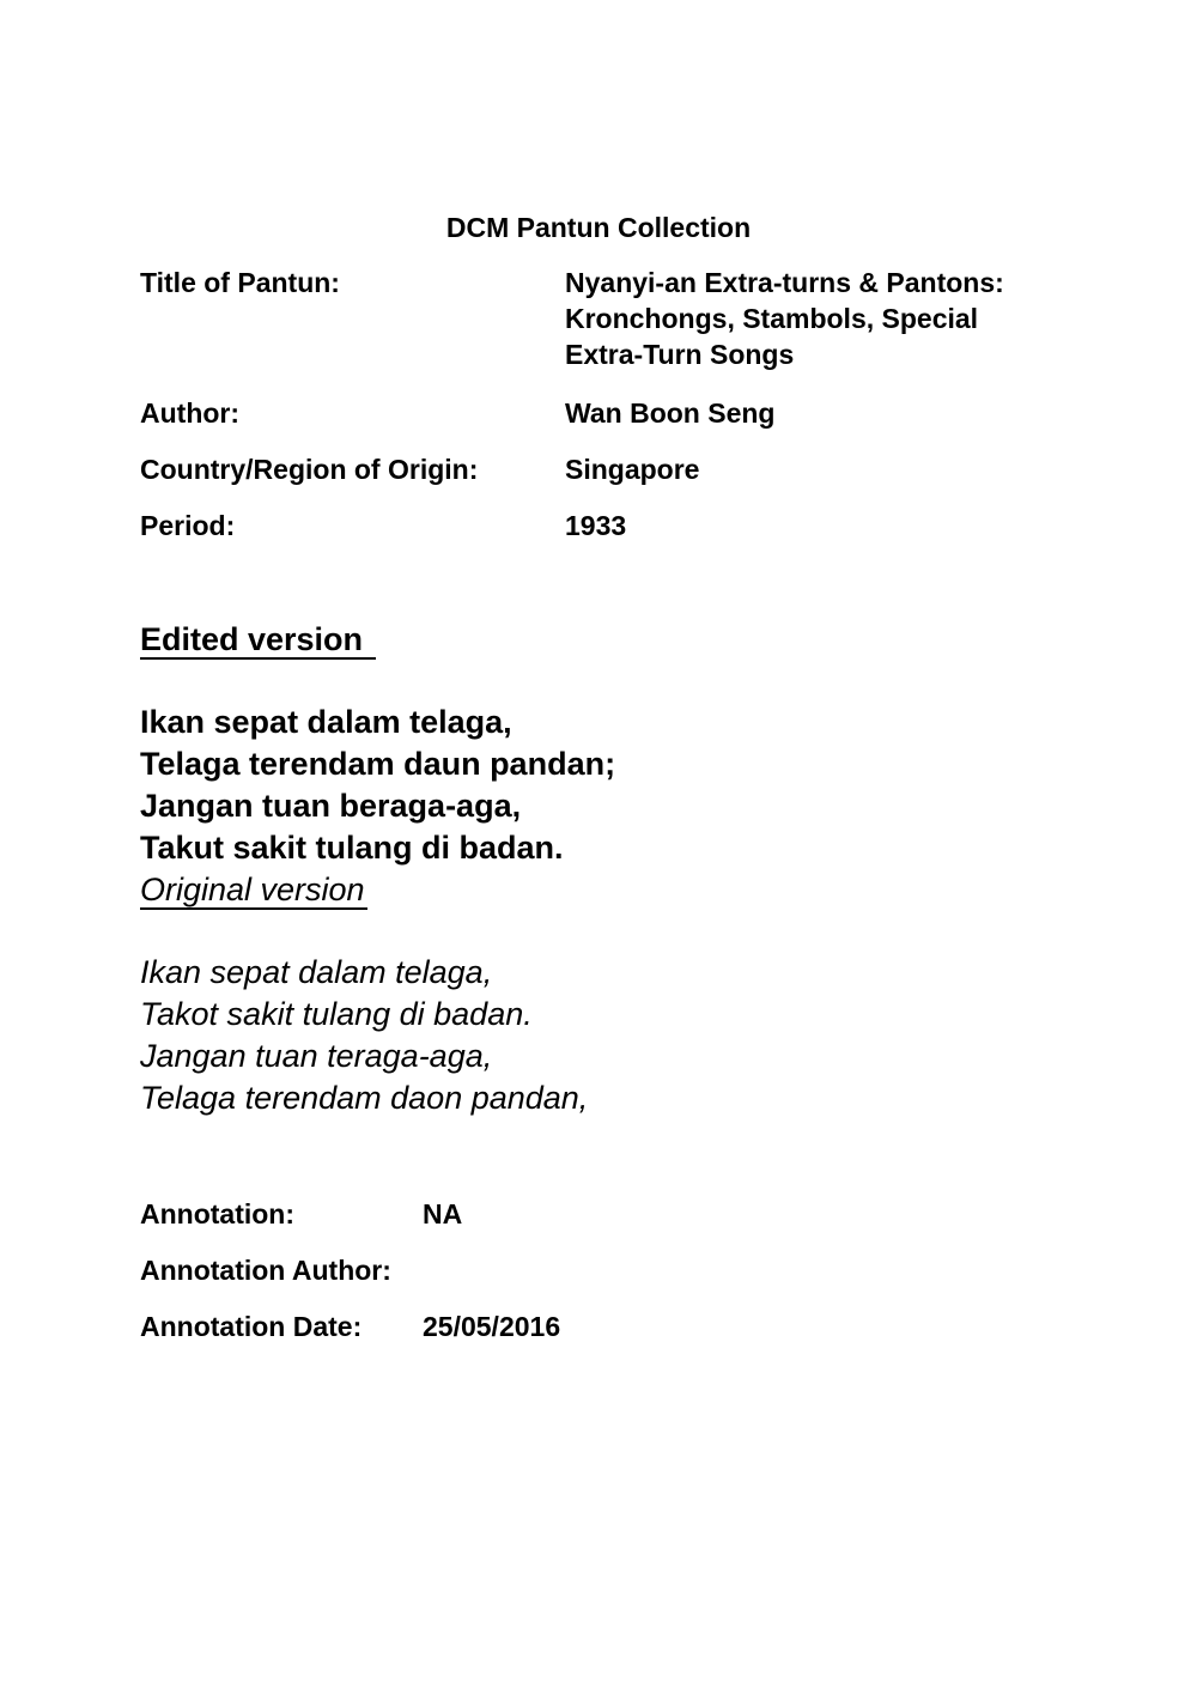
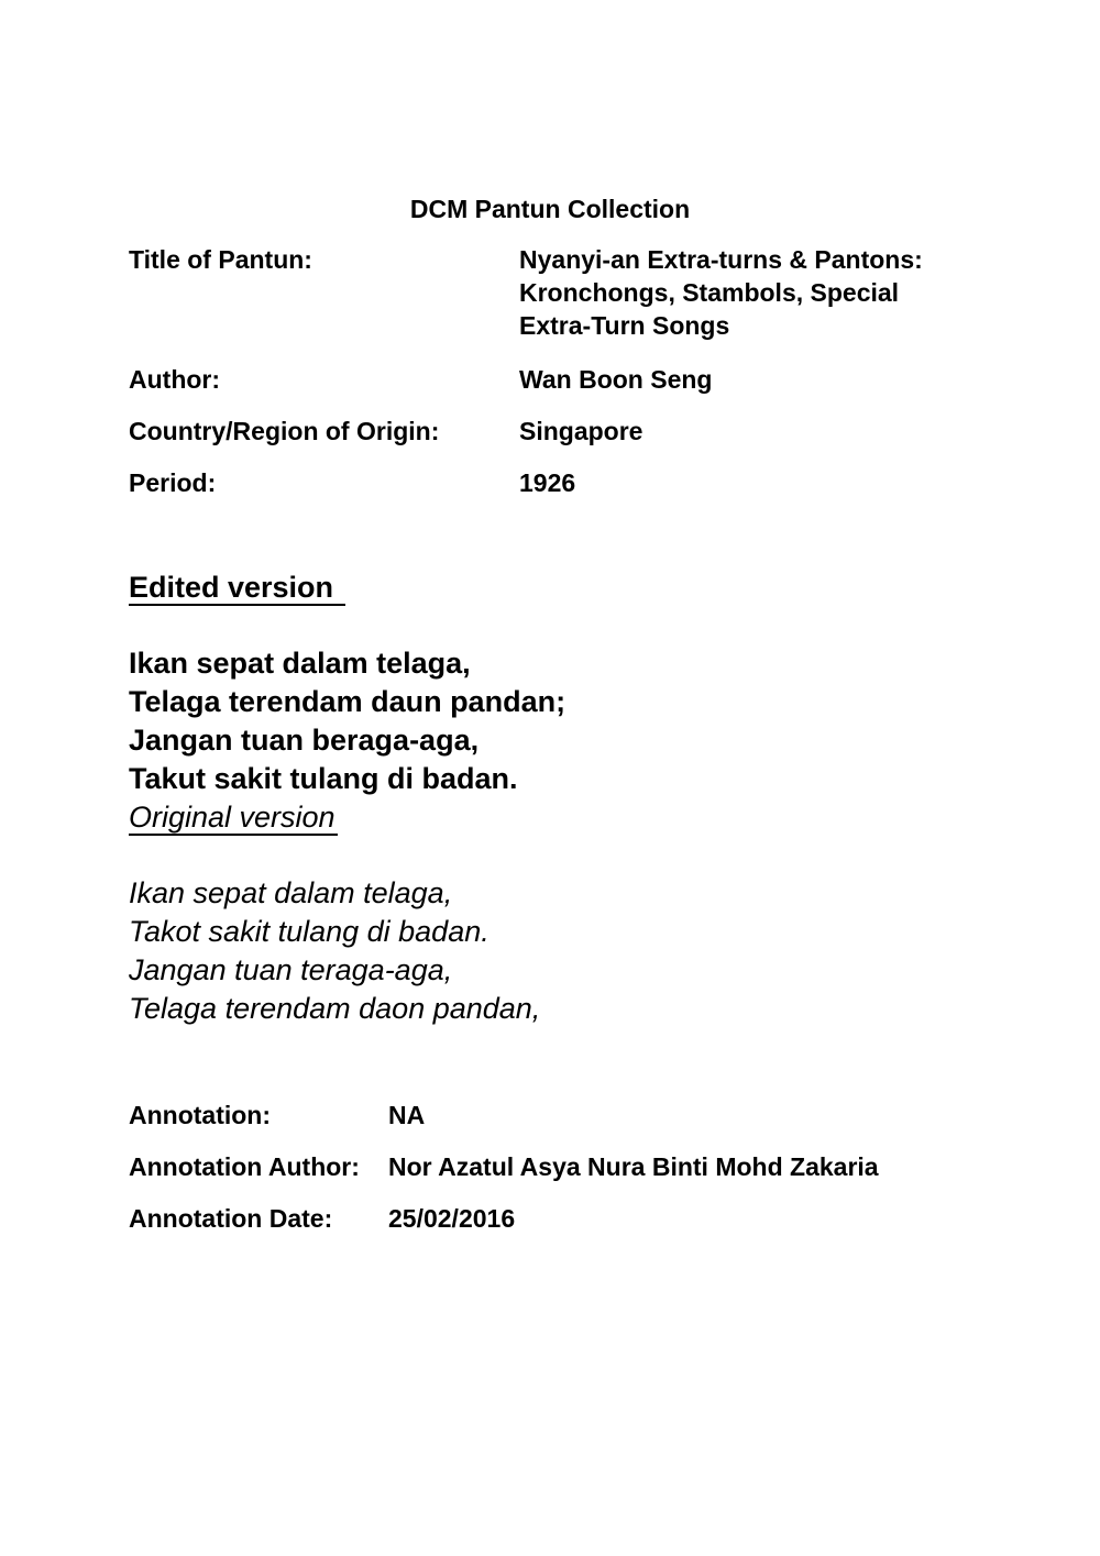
  DCM Pantun Collection
  Title of Pantun:
  Nyanyi-an Extra-turns & Pantons:
  Kronchongs, Stambols, Special
  Extra-Turn Songs
  Author:
  Wan Boon Seng
  Country/Region of Origin:
  Singapore
  Period:
- 1933
+ 1926
  Edited version
  Ikan sepat dalam telaga,
  Telaga terendam daun pandan;
  Jangan tuan beraga-aga,
  Takut sakit tulang di badan.
  Original version
  Ikan sepat dalam telaga,
  Takot sakit tulang di badan.
  Jangan tuan teraga-aga,
  Telaga terendam daon pandan,
  Annotation:
  NA
  Annotation Author:
+ Nor Azatul Asya Nura Binti Mohd Zakaria
  Annotation Date:
- 25/05/2016
+ 25/02/2016
